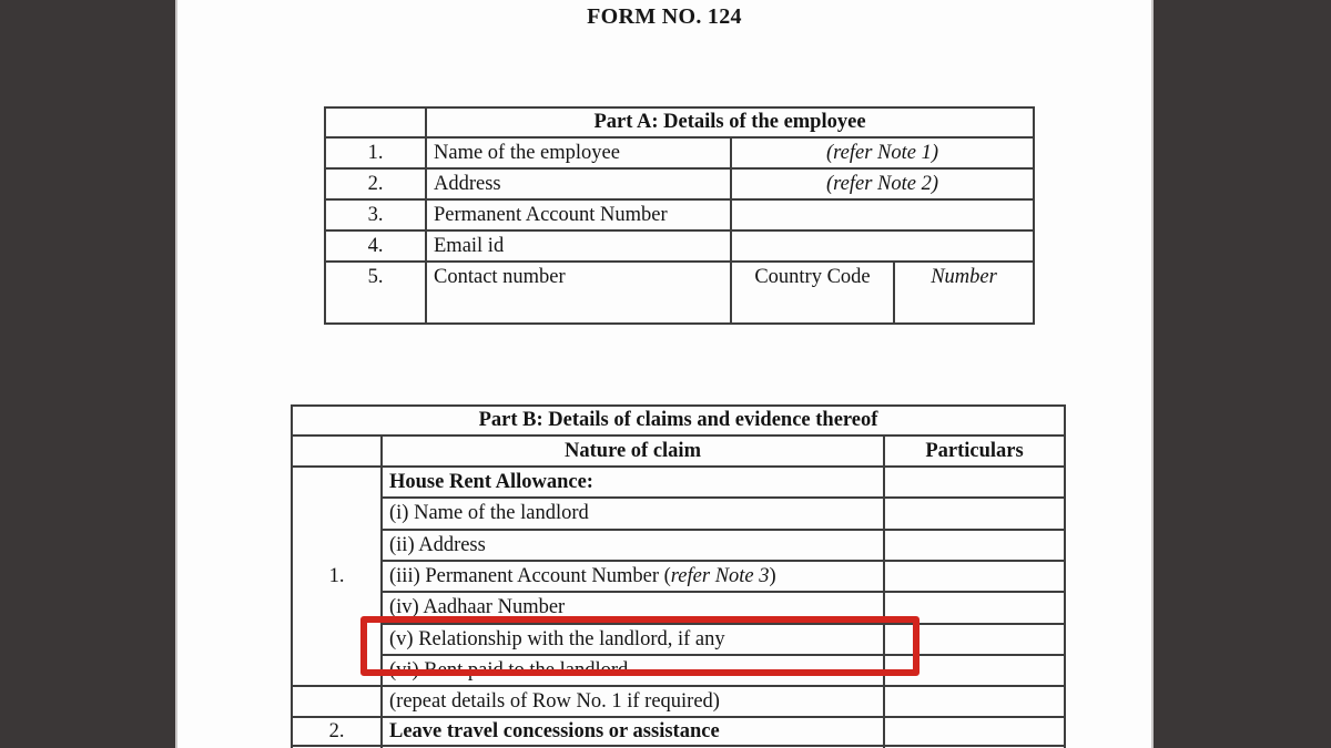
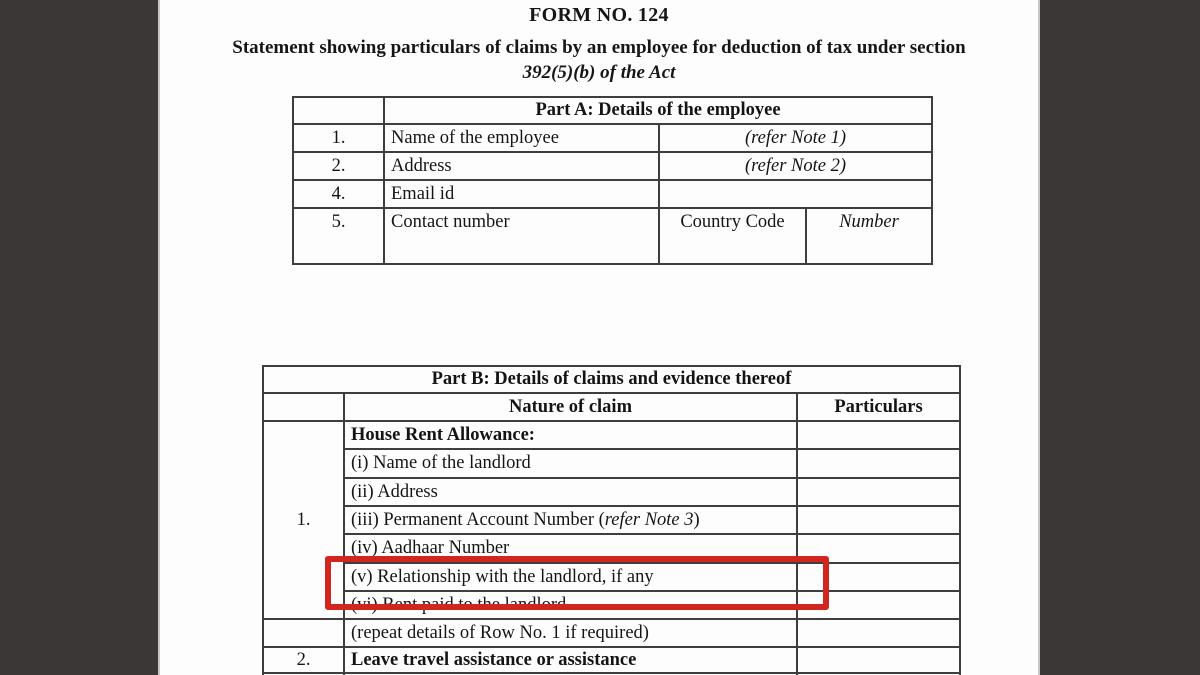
  FORM NO. 124
+ Statement showing particulars of claims by an employee for deduction of tax under section
+ 392(5)(b) of the Act
  	Part A: Details of the employee
  1.	Name of the employee	(refer Note 1)
  2.	Address	(refer Note 2)
- 3.	Permanent Account Number
  4.	Email id
  5.	Contact number	Country Code	Number
  Part B: Details of claims and evidence thereof
  	Nature of claim	Particulars
  1.	House Rent Allowance:
  (i) Name of the landlord
  (ii) Address
  (iii) Permanent Account Number (refer Note 3)
  (iv) Aadhaar Number
  (v) Relationship with the landlord, if any
  (vi) Rent paid to the landlord
  	(repeat details of Row No. 1 if required)
- 2.	Leave travel concessions or assistance
+ 2.	Leave travel assistance or assistance
